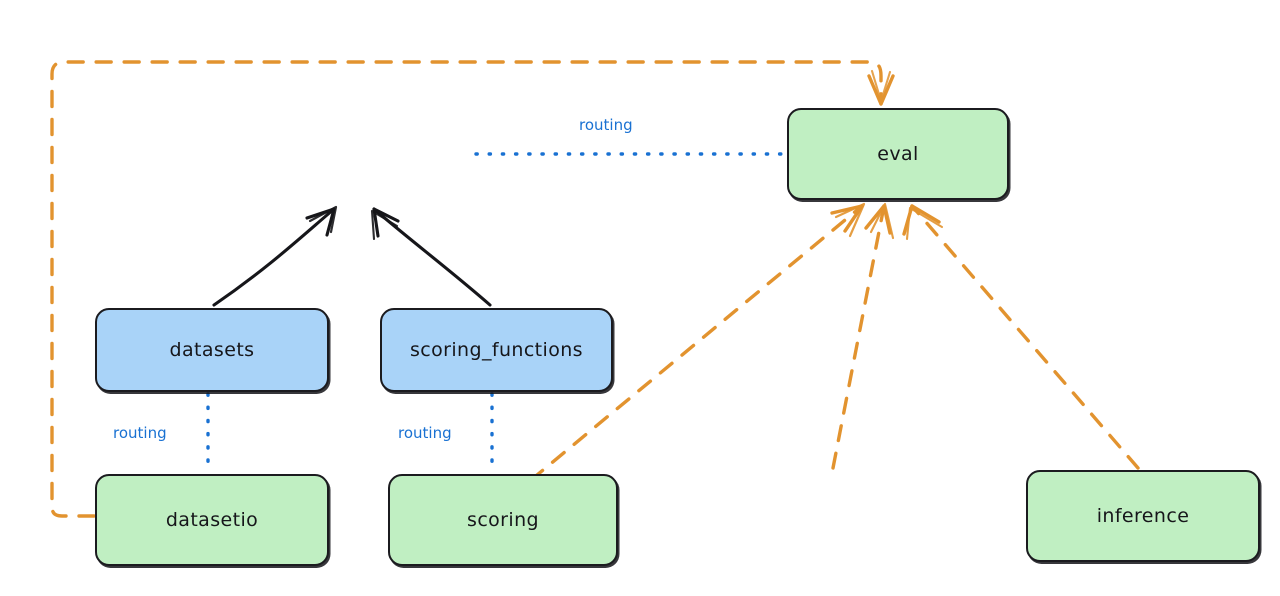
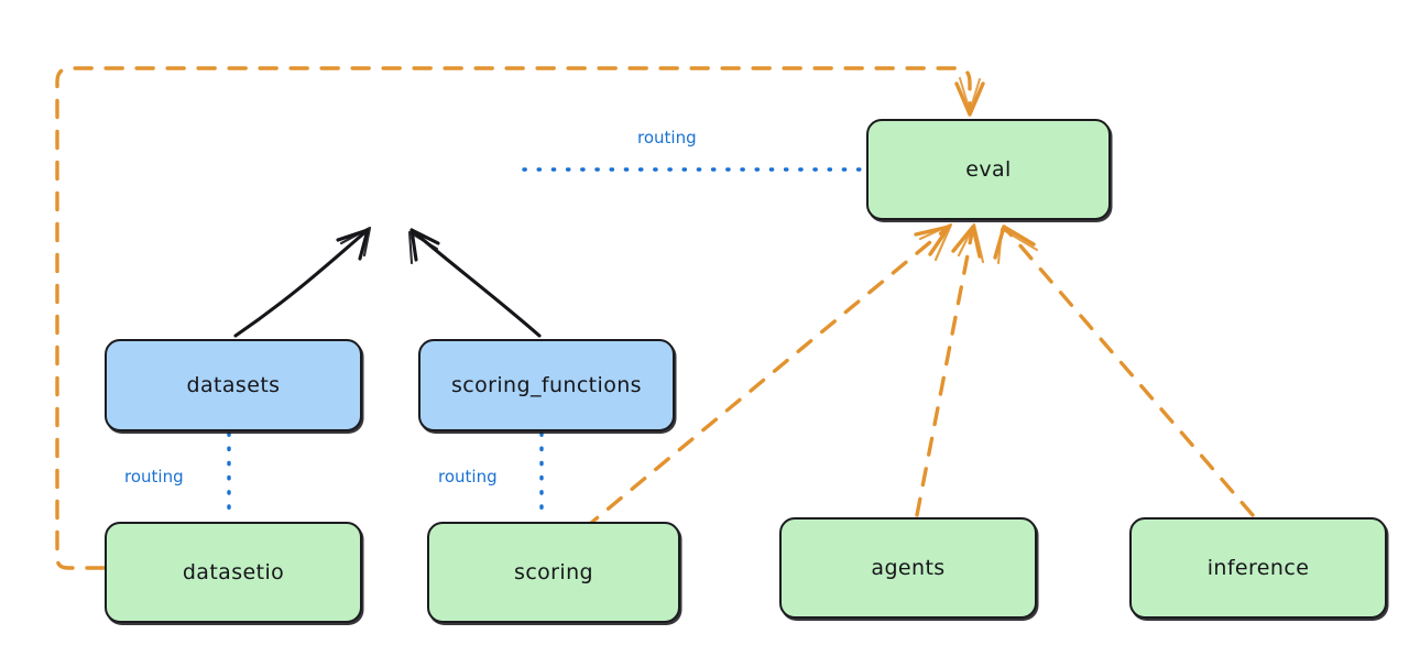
  eval
  datasets
  scoring_functions
  datasetio
  scoring
+ agents
  inference
  routing
  routing
  routing
